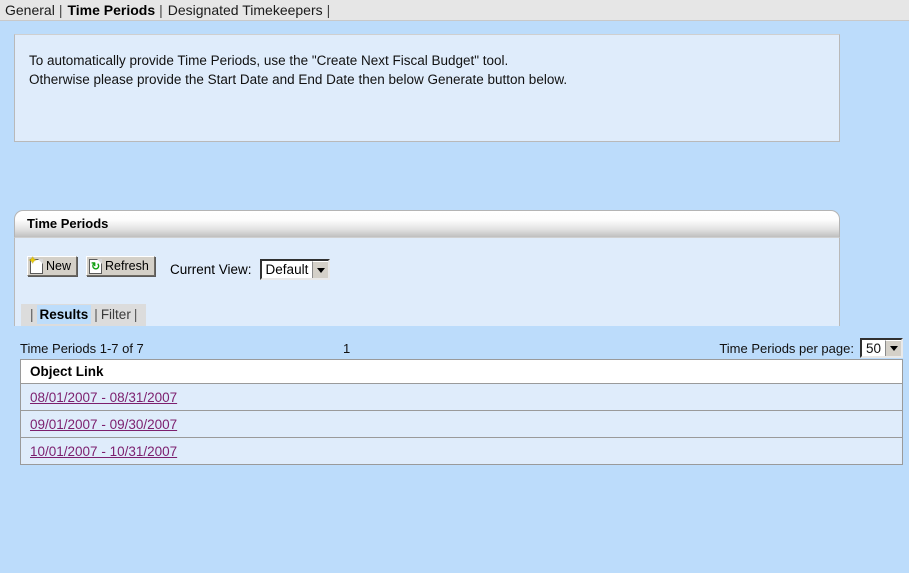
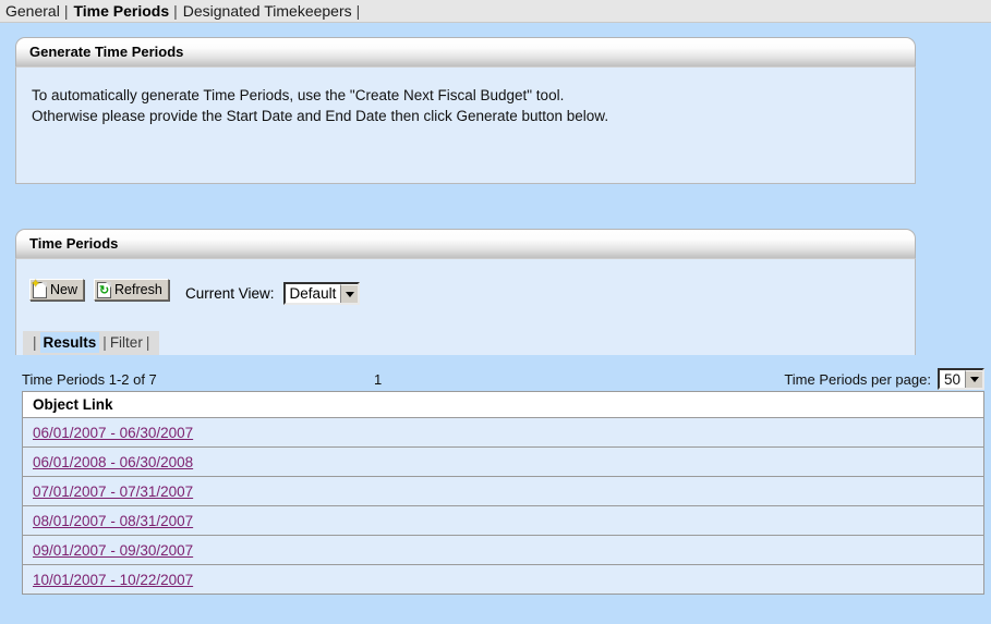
  General | Time Periods | Designated Timekeepers |
+ Generate Time Periods
- To automatically provide Time Periods, use the "Create Next Fiscal Budget" tool.
+ To automatically generate Time Periods, use the "Create Next Fiscal Budget" tool.
- Otherwise please provide the Start Date and End Date then below Generate button below.
+ Otherwise please provide the Start Date and End Date then click Generate button below.
  Time Periods
  ✦
  New
  ↻
  Refresh
  Current View:
  Default
  | Results | Filter |
- Time Periods 1-7 of 7
+ Time Periods 1-2 of 7
  1
  Time Periods per page:
  50
  Object Link
+ 06/01/2007 - 06/30/2007
+ 06/01/2008 - 06/30/2008
+ 07/01/2007 - 07/31/2007
  08/01/2007 - 08/31/2007
  09/01/2007 - 09/30/2007
- 10/01/2007 - 10/31/2007
+ 10/01/2007 - 10/22/2007
